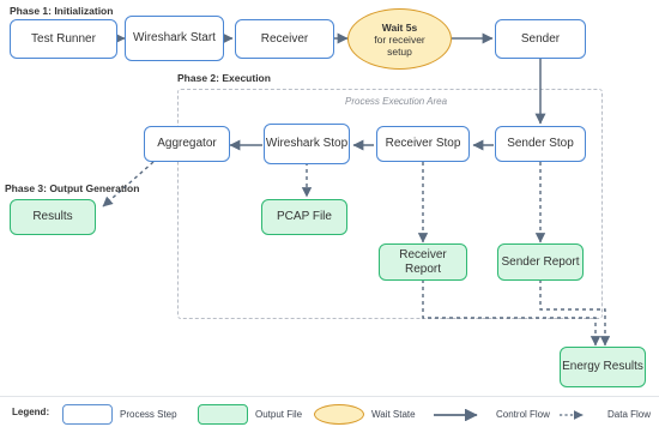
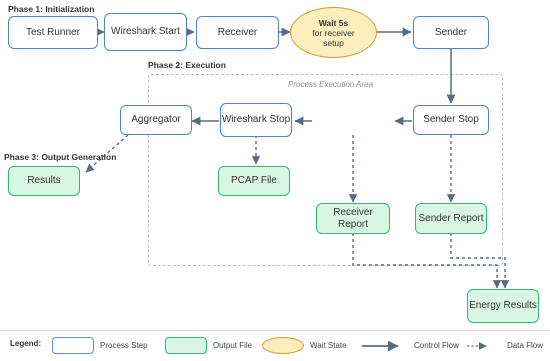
  Phase 1: Initialization
  Phase 2: Execution
  Phase 3: Output Generation
  Process Execution Area
  Test Runner
  Wireshark Start
  Receiver
  Wait 5s
  for receiver setup
  Sender
  Aggregator
  Wireshark Stop
- Receiver Stop
  Sender Stop
  PCAP File
  Receiver Report
  Sender Report
  Results
  Energy Results
  Legend:
  Process Step
  Output File
  Wait State
  Control Flow
  Data Flow
